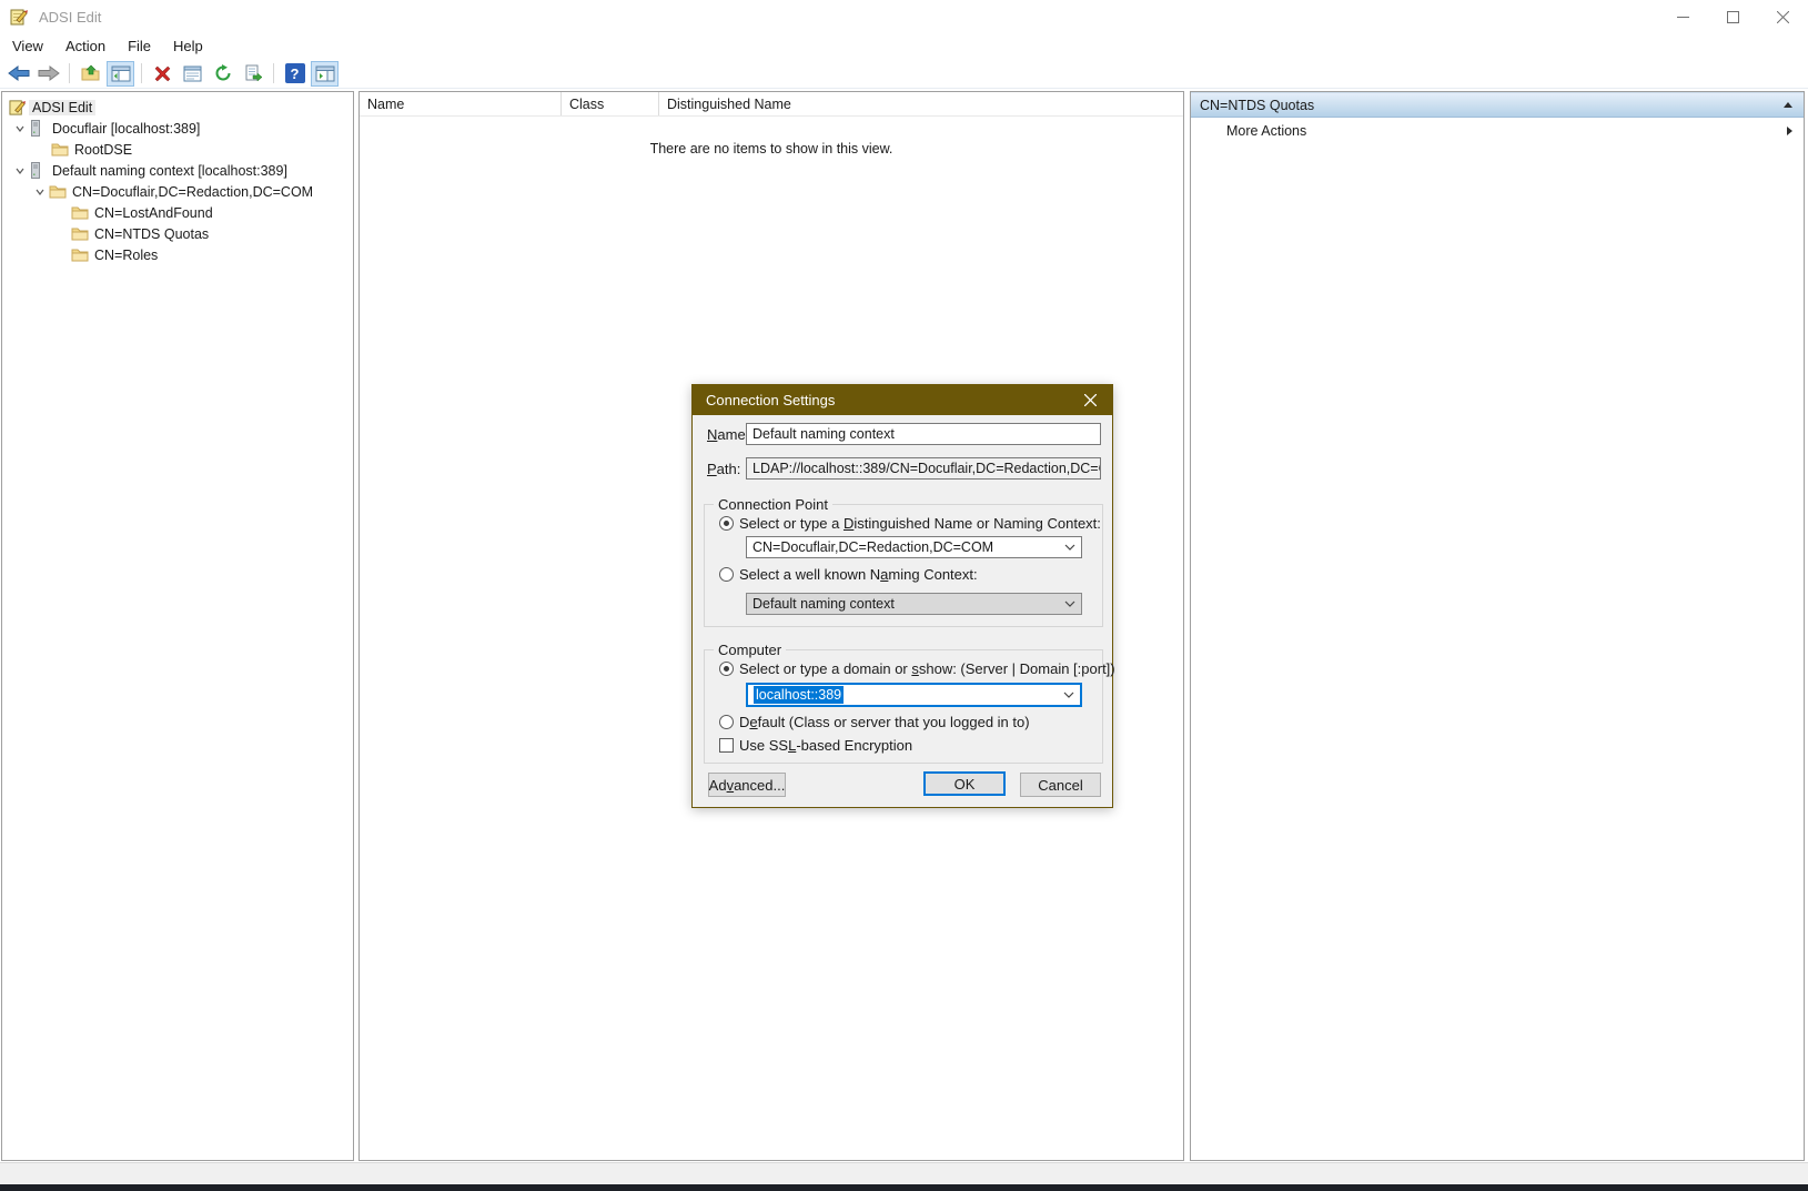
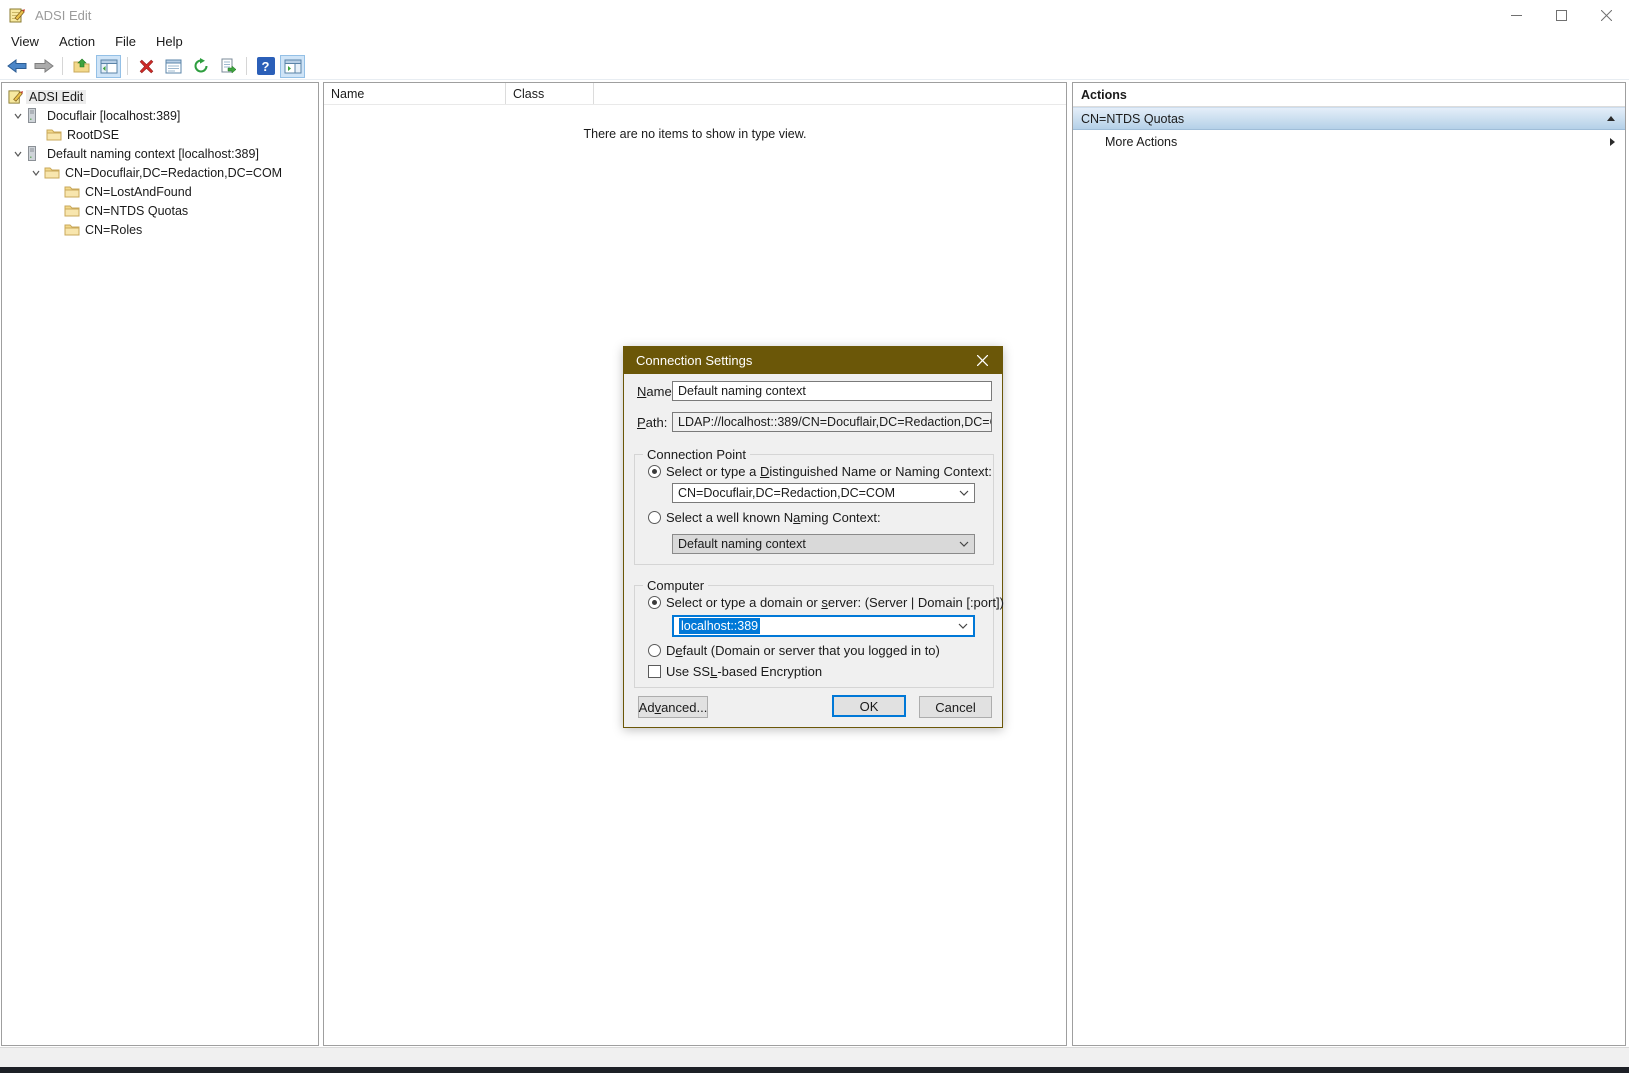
  ADSI Edit
  View
  Action
  File
  Help
  ?
  ADSI Edit
  Docuflair [localhost:389]
  RootDSE
  Default naming context [localhost:389]
  CN=Docuflair,DC=Redaction,DC=COM
  CN=LostAndFound
  CN=NTDS Quotas
  CN=Roles
  Name
  Class
- Distinguished Name
- There are no items to show in this view.
+ There are no items to show in type view.
+ Actions
  CN=NTDS Quotas
  More Actions
  Connection Settings
  Name
  Default naming context
  Path:
  LDAP://localhost::389/CN=Docuflair,DC=Redaction,DC=
  Connection Point
  Select or type a Distinguished Name or Naming Context:
  CN=Docuflair,DC=Redaction,DC=COM
  Select a well known Naming Context:
  Default naming context
  Computer
- Select or type a domain or sshow: (Server | Domain [:port])
+ Select or type a domain or server: (Server | Domain [:port])
  localhost::389
- Default (Class or server that you logged in to)
+ Default (Domain or server that you logged in to)
  Use SSL-based Encryption
  Advanced...
  OK
  Cancel
